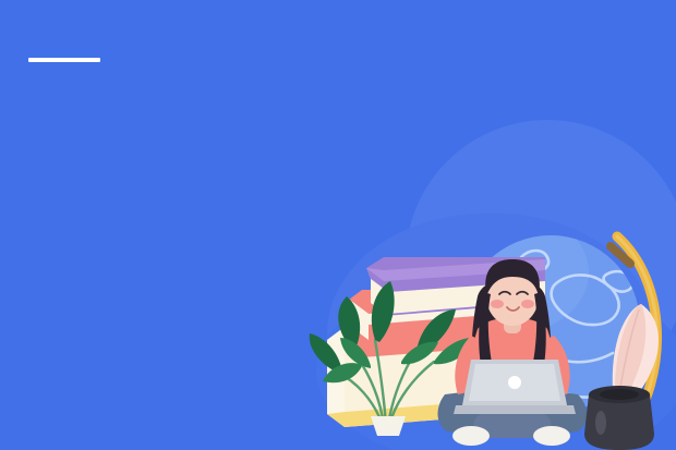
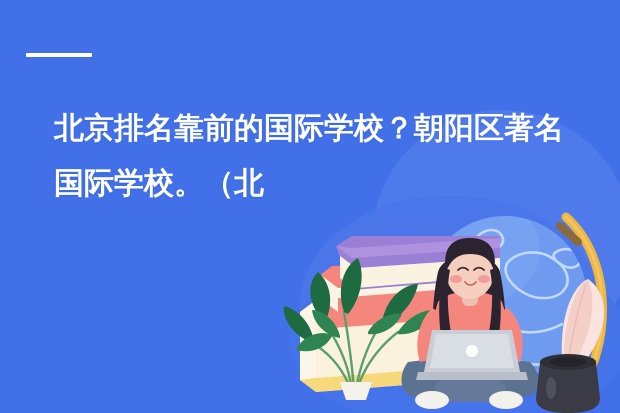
+ 北京排名靠前的国际学校？朝阳区著名国际学校。（北
